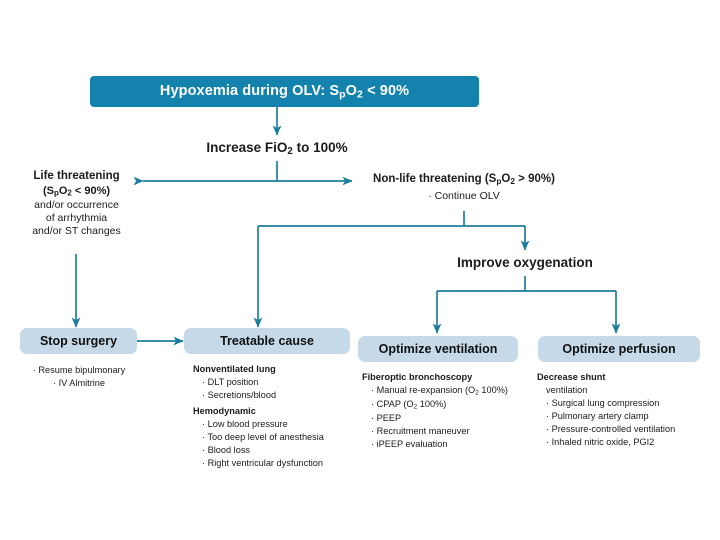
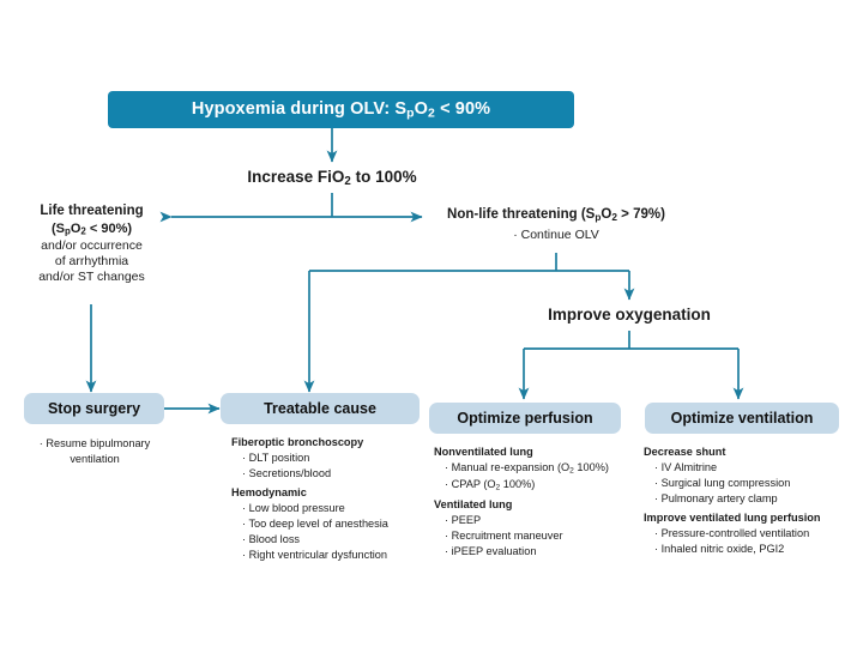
  Hypoxemia during OLV: SpO2 < 90%
  Increase FiO2 to 100%
  Life threatening
  (SpO2 < 90%)
  and/or occurrence
  of arrhythmia
  and/or ST changes
- Non-life threatening (SpO2 > 90%)
+ Non-life threatening (SpO2 > 79%)
  · Continue OLV
  Improve oxygenation
  Stop surgery
  · Resume bipulmonary
- · IV Almitrine
+ ventilation
  Treatable cause
- Nonventilated lung
+ Fiberoptic bronchoscopy
  · DLT position
  · Secretions/blood
  Hemodynamic
  · Low blood pressure
  · Too deep level of anesthesia
  · Blood loss
  · Right ventricular dysfunction
- Optimize ventilation
+ Optimize perfusion
- Fiberoptic bronchoscopy
+ Nonventilated lung
  · Manual re-expansion (O 100%)
  · CPAP (O 100%)
+ Ventilated lung
  · PEEP
  · Recruitment maneuver
  · iPEEP evaluation
- Optimize perfusion
+ Optimize ventilation
  Decrease shunt
- ventilation
+ · IV Almitrine
  · Surgical lung compression
  · Pulmonary artery clamp
+ Improve ventilated lung perfusion
  · Pressure-controlled ventilation
  · Inhaled nitric oxide, PGI2
